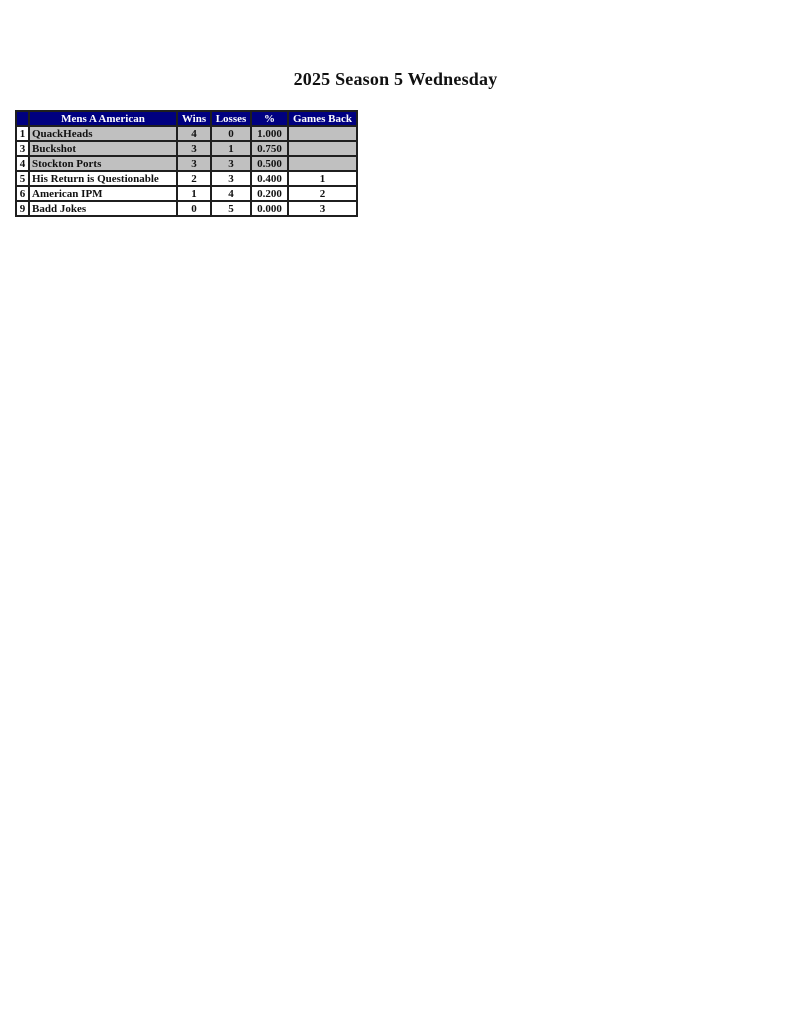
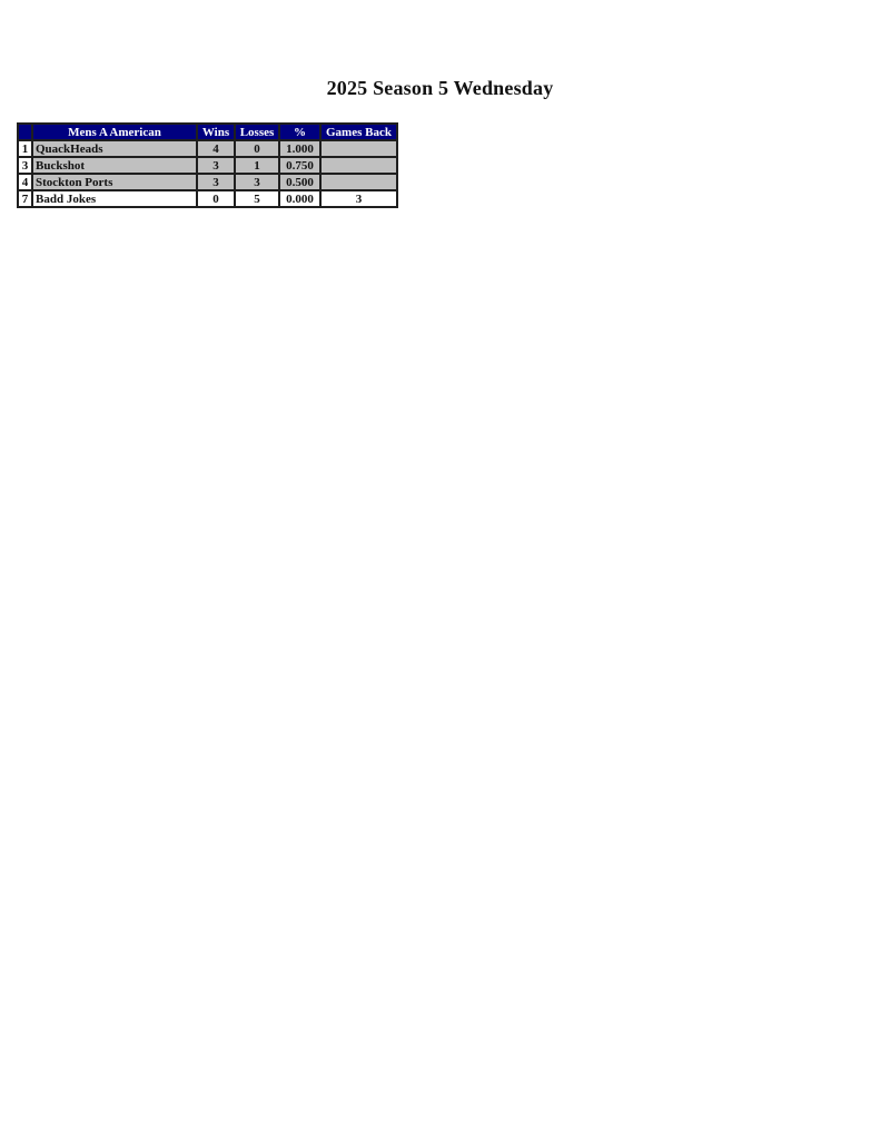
  2025 Season 5 Wednesday
  	Mens A American	Wins	Losses	%	Games Back
  1	QuackHeads	4	0	1.000
  3	Buckshot	3	1	0.750
  4	Stockton Ports	3	3	0.500
- 5	His Return is Questionable	2	3	0.400	1
- 6	American IPM	1	4	0.200	2
- 9	Badd Jokes	0	5	0.000	3
+ 7	Badd Jokes	0	5	0.000	3
